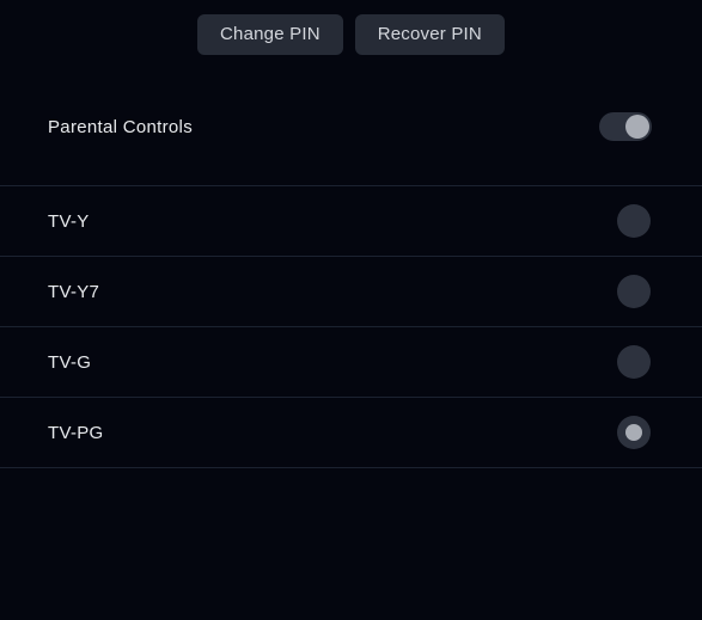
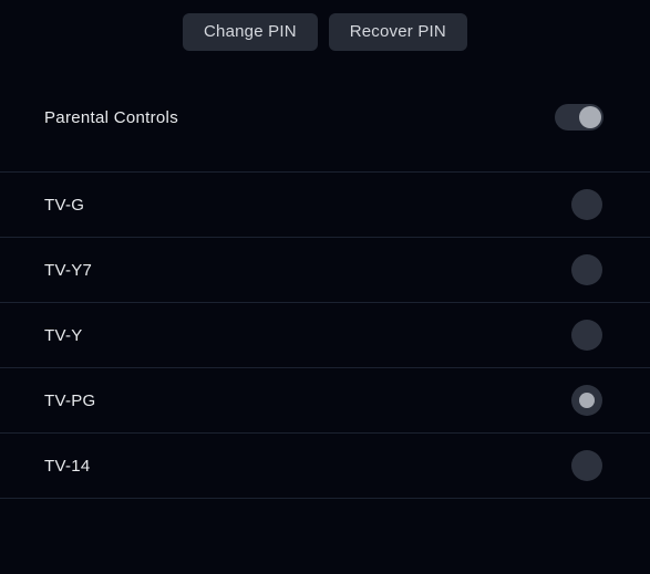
  Change PIN
  Recover PIN
  Parental Controls
- TV-Y
+ TV-G
  TV-Y7
- TV-G
+ TV-Y
  TV-PG
+ TV-14
